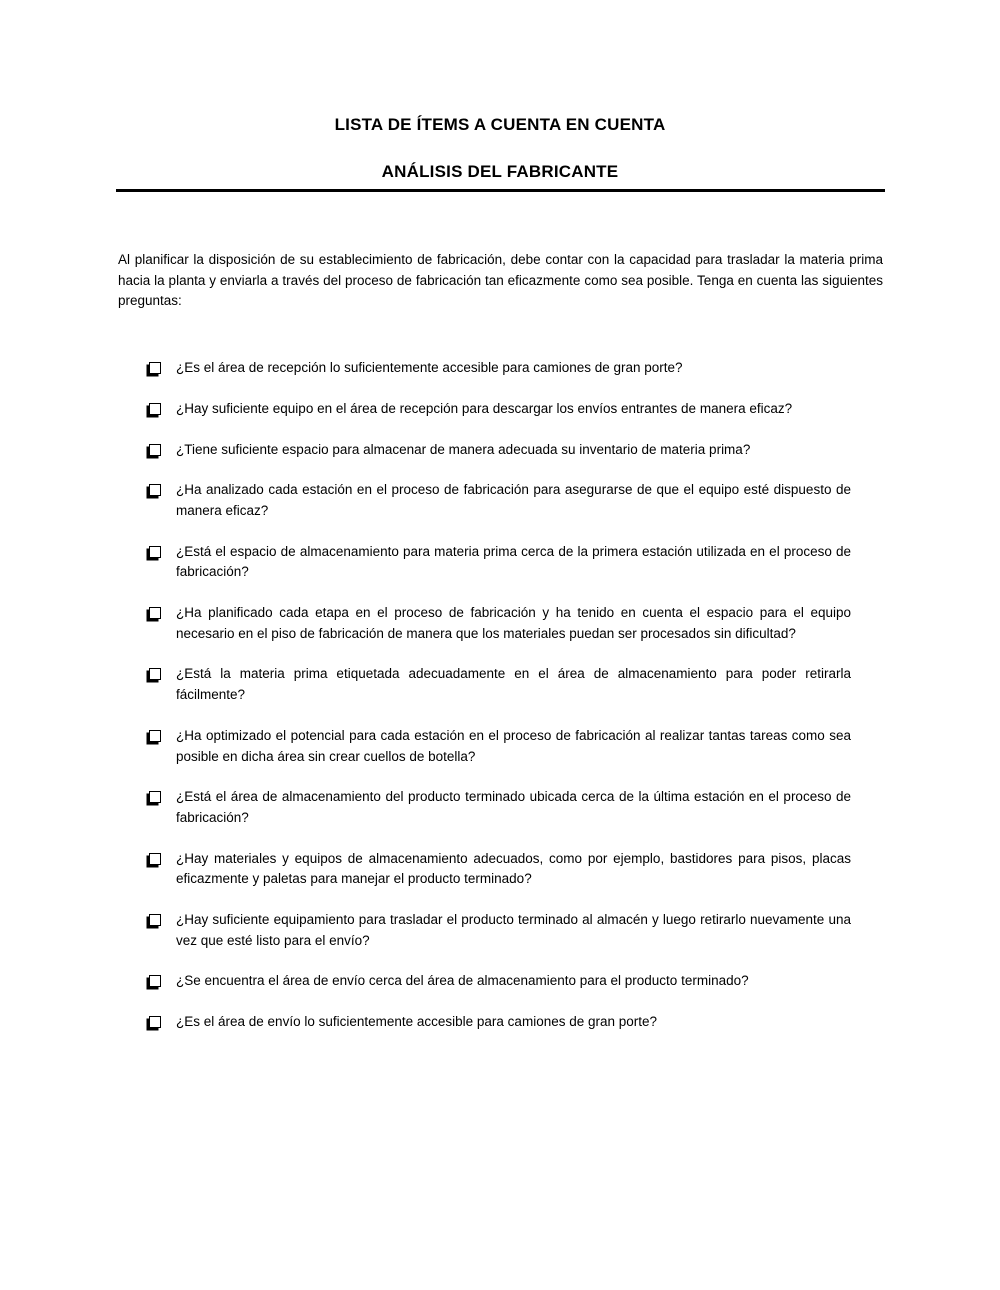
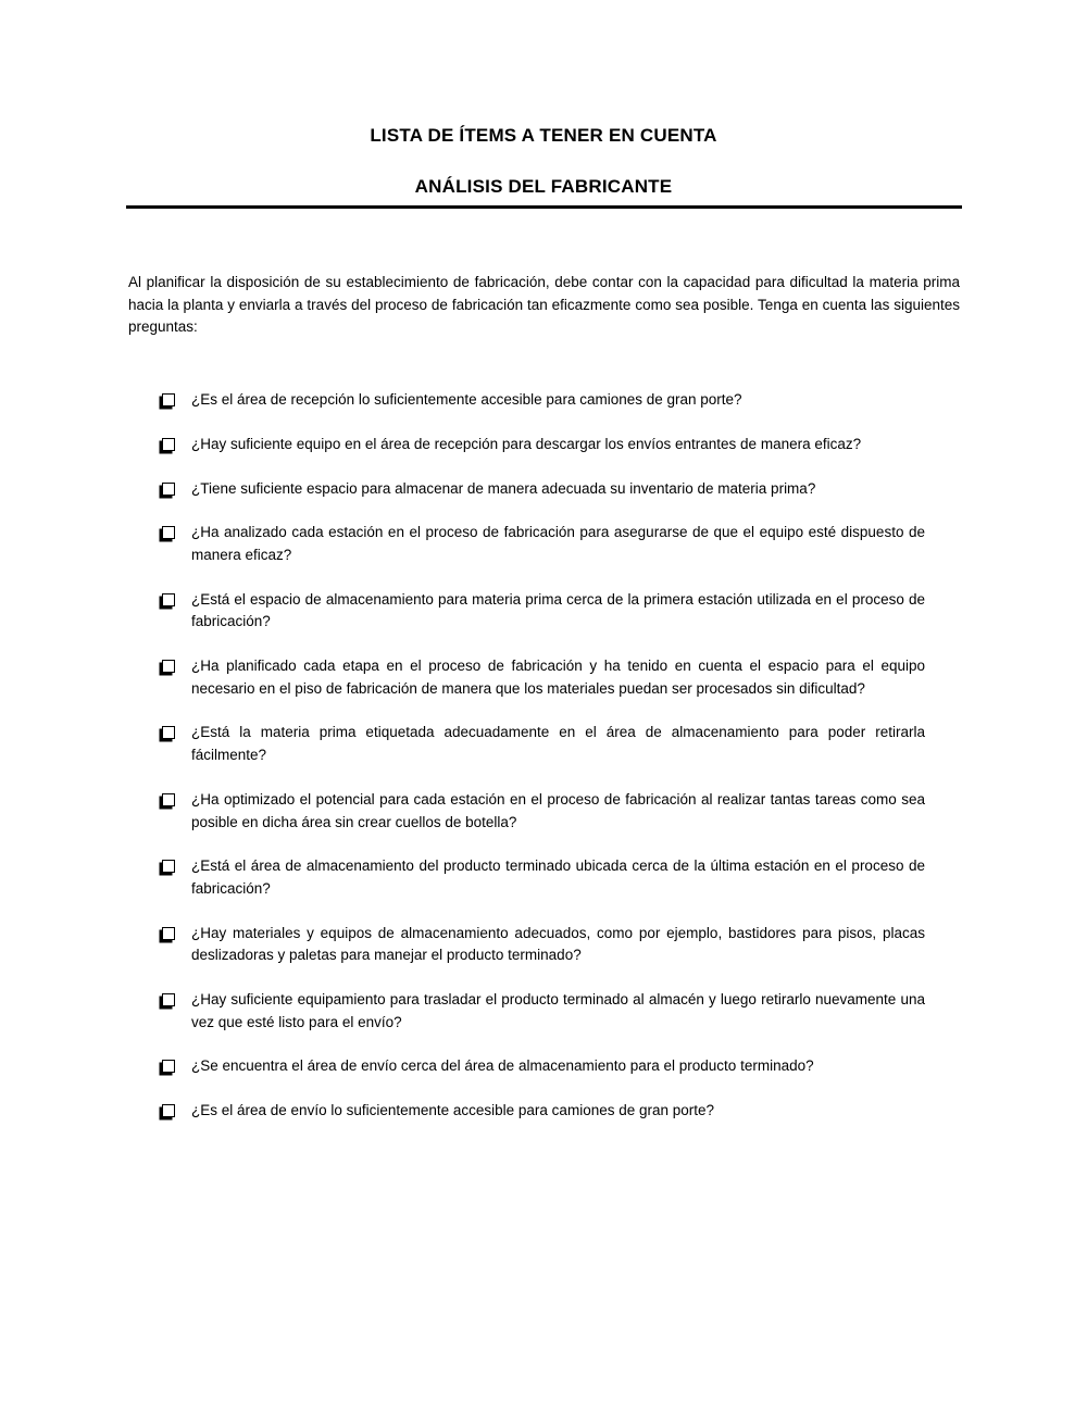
- LISTA DE ÍTEMS A CUENTA EN CUENTA
+ LISTA DE ÍTEMS A TENER EN CUENTA
  ANÁLISIS DEL FABRICANTE
- Al planificar la disposición de su establecimiento de fabricación, debe contar con la capacidad para trasladar la materia prima hacia la planta y enviarla a través del proceso de fabricación tan eficazmente como sea posible. Tenga en cuenta las siguientes preguntas:
+ Al planificar la disposición de su establecimiento de fabricación, debe contar con la capacidad para dificultad la materia prima hacia la planta y enviarla a través del proceso de fabricación tan eficazmente como sea posible. Tenga en cuenta las siguientes preguntas:
  ¿Es el área de recepción lo suficientemente accesible para camiones de gran porte?
  ¿Hay suficiente equipo en el área de recepción para descargar los envíos entrantes de manera eficaz?
  ¿Tiene suficiente espacio para almacenar de manera adecuada su inventario de materia prima?
  ¿Ha analizado cada estación en el proceso de fabricación para asegurarse de que el equipo esté dispuesto de manera eficaz?
  ¿Está el espacio de almacenamiento para materia prima cerca de la primera estación utilizada en el proceso de fabricación?
  ¿Ha planificado cada etapa en el proceso de fabricación y ha tenido en cuenta el espacio para el equipo necesario en el piso de fabricación de manera que los materiales puedan ser procesados sin dificultad?
  ¿Está la materia prima etiquetada adecuadamente en el área de almacenamiento para poder retirarla fácilmente?
  ¿Ha optimizado el potencial para cada estación en el proceso de fabricación al realizar tantas tareas como sea posible en dicha área sin crear cuellos de botella?
  ¿Está el área de almacenamiento del producto terminado ubicada cerca de la última estación en el proceso de fabricación?
- ¿Hay materiales y equipos de almacenamiento adecuados, como por ejemplo, bastidores para pisos, placas eficazmente y paletas para manejar el producto terminado?
+ ¿Hay materiales y equipos de almacenamiento adecuados, como por ejemplo, bastidores para pisos, placas deslizadoras y paletas para manejar el producto terminado?
  ¿Hay suficiente equipamiento para trasladar el producto terminado al almacén y luego retirarlo nuevamente una vez que esté listo para el envío?
  ¿Se encuentra el área de envío cerca del área de almacenamiento para el producto terminado?
  ¿Es el área de envío lo suficientemente accesible para camiones de gran porte?
